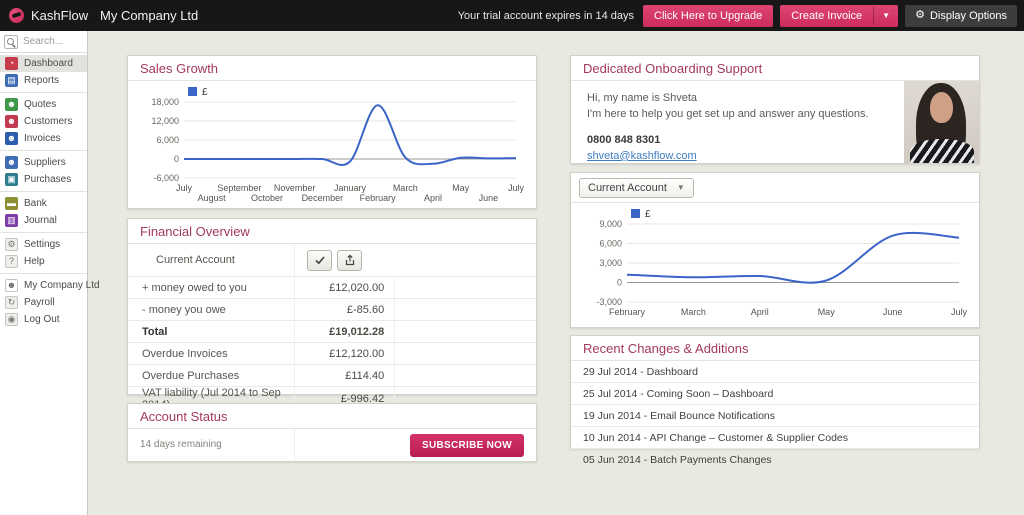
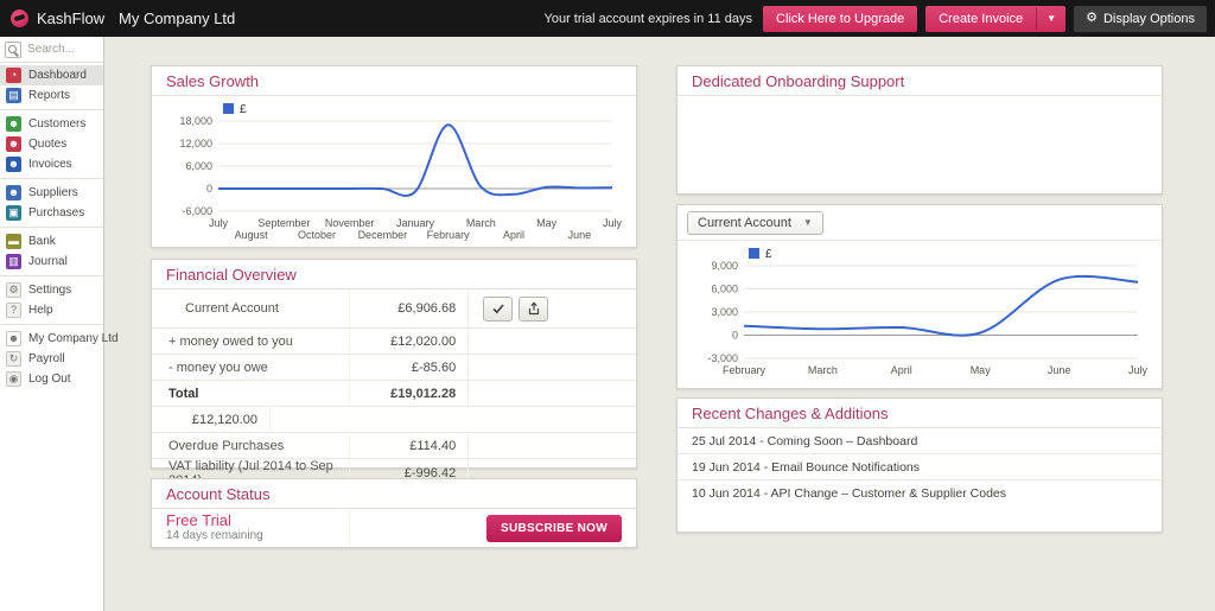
  KashFlow
  My Company Ltd
- Your trial account expires in 14 days
+ Your trial account expires in 11 days
  Click Here to Upgrade
  Create Invoice
  ▼
  ⚙
  Display Options
  Search...
  ◔
  Dashboard
  ▤
  Reports
  ☻
- Quotes
+ Customers
  ☻
- Customers
+ Quotes
  ☻
  Invoices
  ☻
  Suppliers
  ▣
  Purchases
  ▬
  Bank
  ▥
  Journal
  ⚙
  Settings
  ?
  Help
  ☻
  My Company Ltd
  ↻
  Payroll
  ◉
  Log Out
  Sales Growth
  -6,000
  0
  6,000
  12,000
  18,000
  July
  August
  September
  October
  November
  December
  January
  February
  March
  April
  May
  June
  July
  £
  Financial Overview
  Current Account
+ £6,906.68
  + money owed to you
  £12,020.00
  - money you owe
  £-85.60
  Total
  £19,012.28
- Overdue Invoices
  £12,120.00
  Overdue Purchases
  £114.40
  VAT liability (Jul 2014 to Sep
  £-996.42
  Account Status
+ Free Trial
  14 days remaining
  SUBSCRIBE NOW
  Dedicated Onboarding Support
- Hi, my name is Shveta
- I'm here to help you get set up and answer any questions.
- 0800 848 8301
- shveta@kashflow.com
  Current Account
  ▼
  -3,000
  0
  3,000
  6,000
  9,000
  February
  March
  April
  May
  June
  July
  £
  Recent Changes & Additions
- 29 Jul 2014 - Dashboard
  25 Jul 2014 - Coming Soon – Dashboard
  19 Jun 2014 - Email Bounce Notifications
  10 Jun 2014 - API Change – Customer & Supplier Codes
- 05 Jun 2014 - Batch Payments Changes
